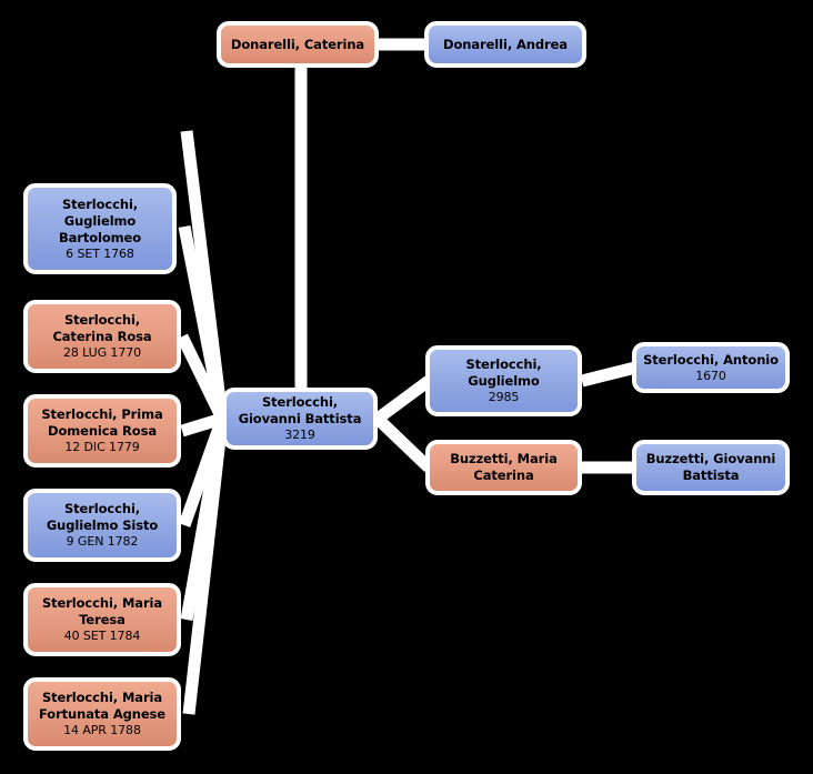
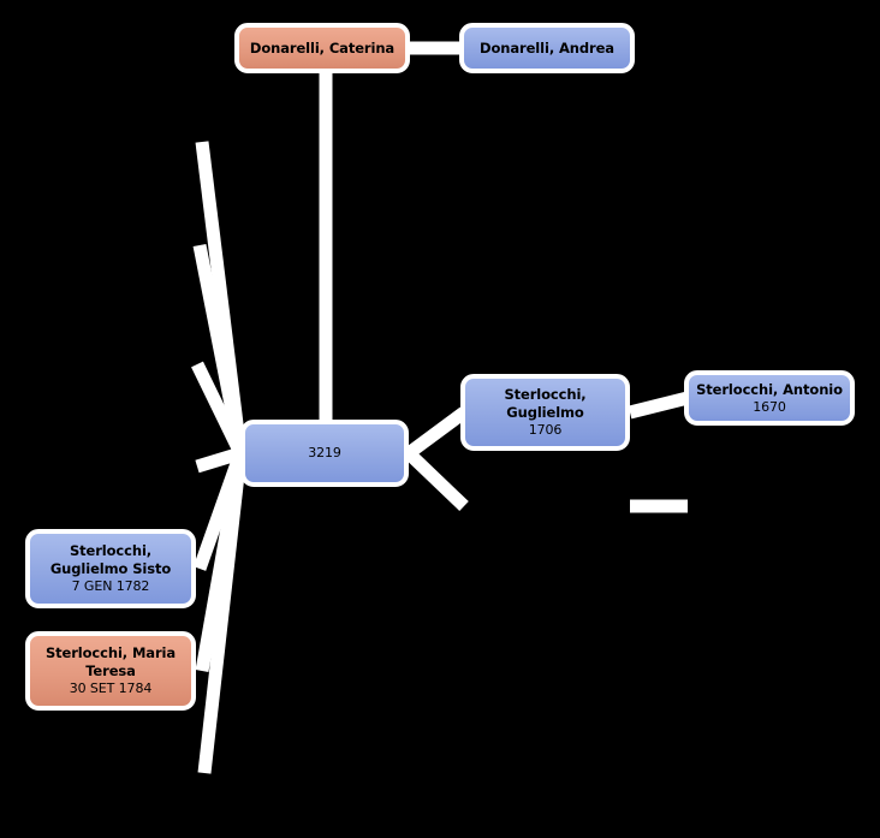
  Donarelli, Caterina
  Donarelli, Andrea
- Sterlocchi, Guglielmo Bartolomeo
- 6 SET 1768
- Sterlocchi, Caterina Rosa
- 28 LUG 1770
- Sterlocchi, Prima Domenica Rosa
- 12 DIC 1779
  Sterlocchi, Guglielmo Sisto
- 9 GEN 1782
+ 7 GEN 1782
  Sterlocchi, Maria Teresa
- 40 SET 1784
+ 30 SET 1784
- Sterlocchi, Maria Fortunata Agnese
- 14 APR 1788
- Sterlocchi, Giovanni Battista
  3219
  Sterlocchi, Guglielmo
- 2985
+ 1706
- Buzzetti, Maria Caterina
  Sterlocchi, Antonio
  1670
- Buzzetti, Giovanni Battista
